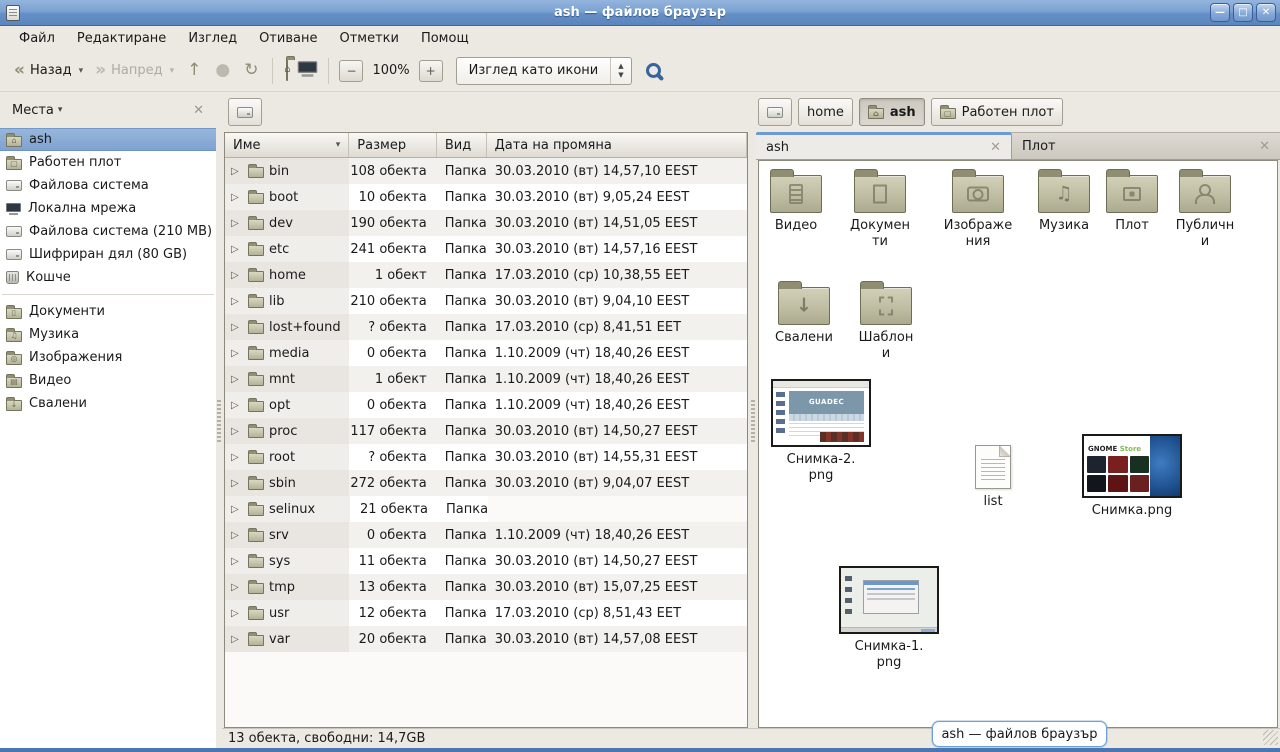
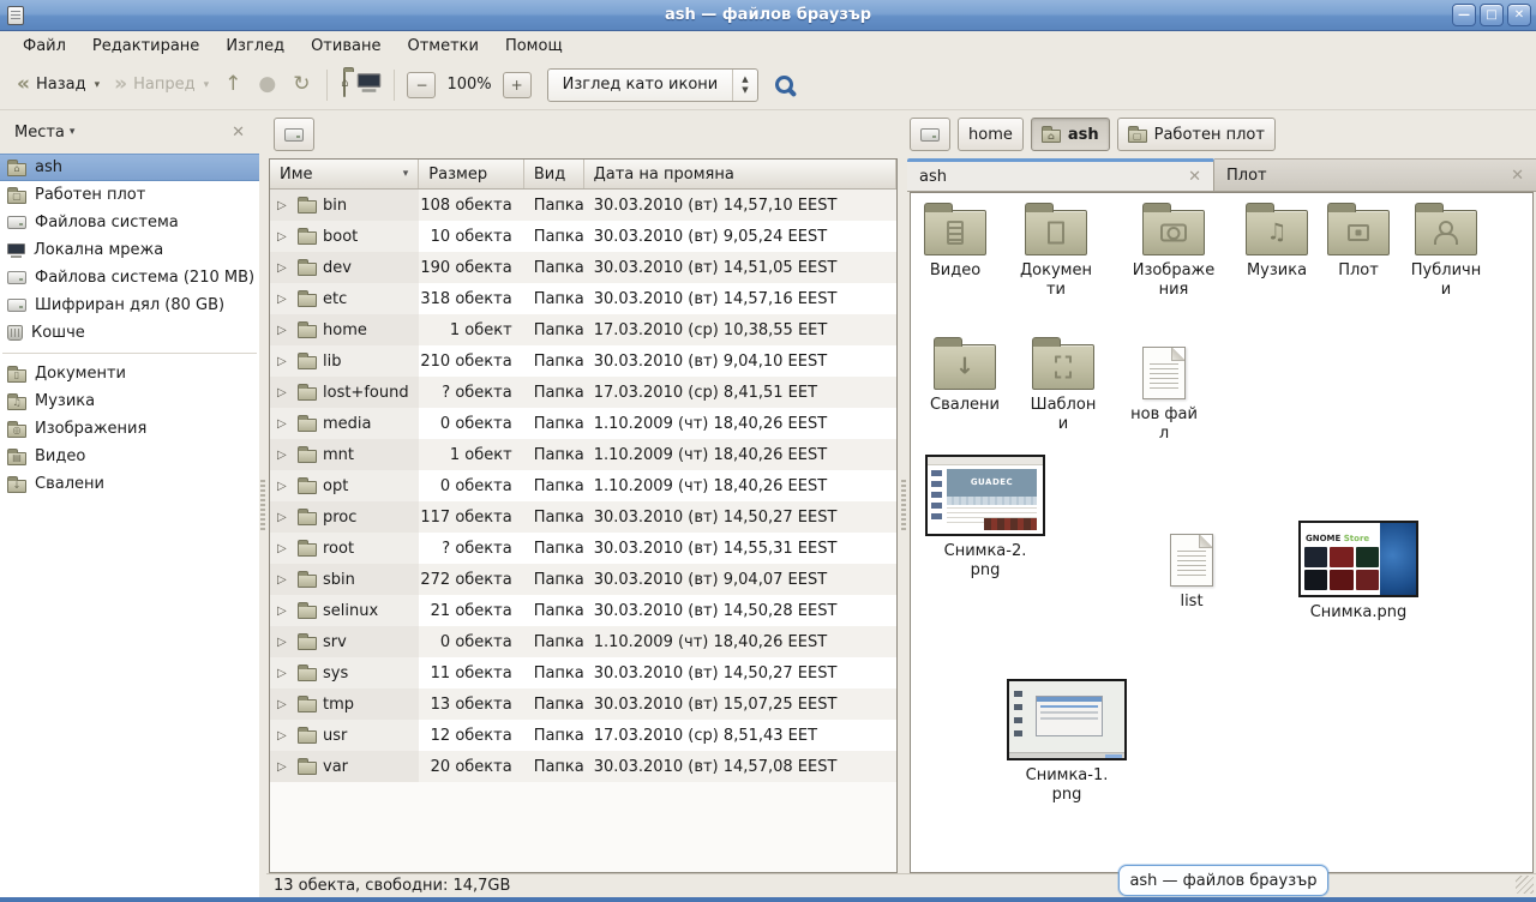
  ash — файлов браузър
  —
  □
  ✕
  Файл
  Редактиране
  Изглед
  Отиване
  Отметки
  Помощ
  «
  Назад
  ▾
  »
  Напред
  ▾
  ↑
  ●
  ↻
  ⌂
  −
  100%
  +
  Изглед като икони
  ▼
  Места
  ▾
  ✕
  ⌂
  ash
  ▢
  Работен плот
  Файлова система
  Локална мрежа
  Файлова система (210 MB)
  Шифриран дял (80 GB)
  Кошче
  ▯
  Документи
  ♫
  Музика
  ◎
  Изображения
  ▤
  Видео
  ↓
  Свалени
  Име
  ▾
  Размер
  Вид
  Дата на промяна
  ▷
  bin
  108 обекта
  Папка
  30.03.2010 (вт) 14,57,10 EEST
  ▷
  boot
  10 обекта
  Папка
  30.03.2010 (вт) 9,05,24 EEST
  ▷
  dev
  190 обекта
  Папка
  30.03.2010 (вт) 14,51,05 EEST
  ▷
  etc
- 241 обекта
+ 318 обекта
  Папка
  30.03.2010 (вт) 14,57,16 EEST
  ▷
  home
  1 обект
  Папка
  17.03.2010 (ср) 10,38,55 EET
  ▷
  lib
  210 обекта
  Папка
  30.03.2010 (вт) 9,04,10 EEST
  ▷
  lost+found
  ? обекта
  Папка
  17.03.2010 (ср) 8,41,51 EET
  ▷
  media
  0 обекта
  Папка
  1.10.2009 (чт) 18,40,26 EEST
  ▷
  mnt
  1 обект
  Папка
  1.10.2009 (чт) 18,40,26 EEST
  ▷
  opt
  0 обекта
  Папка
  1.10.2009 (чт) 18,40,26 EEST
  ▷
  proc
  117 обекта
  Папка
  30.03.2010 (вт) 14,50,27 EEST
  ▷
  root
  ? обекта
  Папка
  30.03.2010 (вт) 14,55,31 EEST
  ▷
  sbin
  272 обекта
  Папка
  30.03.2010 (вт) 9,04,07 EEST
  ▷
  selinux
  21 обекта
  Папка
+ 30.03.2010 (вт) 14,50,28 EEST
  ▷
  srv
  0 обекта
  Папка
  1.10.2009 (чт) 18,40,26 EEST
  ▷
  sys
  11 обекта
  Папка
  30.03.2010 (вт) 14,50,27 EEST
  ▷
  tmp
  13 обекта
  Папка
  30.03.2010 (вт) 15,07,25 EEST
  ▷
  usr
  12 обекта
  Папка
  17.03.2010 (ср) 8,51,43 EET
  ▷
  var
  20 обекта
  Папка
  30.03.2010 (вт) 14,57,08 EEST
  home
  ⌂
  ash
  ▢
  Работен плот
  ash
  ✕
  Плот
  ✕
  Видео
  Документи
  Изображения
  ♫
  Музика
  Плот
  Публични
  ↓
  Свалени
  Шаблони
+ нов файл
  GUADEC
  Снимка-2.png
  list
  GNOME Store
  Снимка.png
  Снимка-1.png
  13 обекта, свободни: 14,7GB
  ash — файлов браузър
